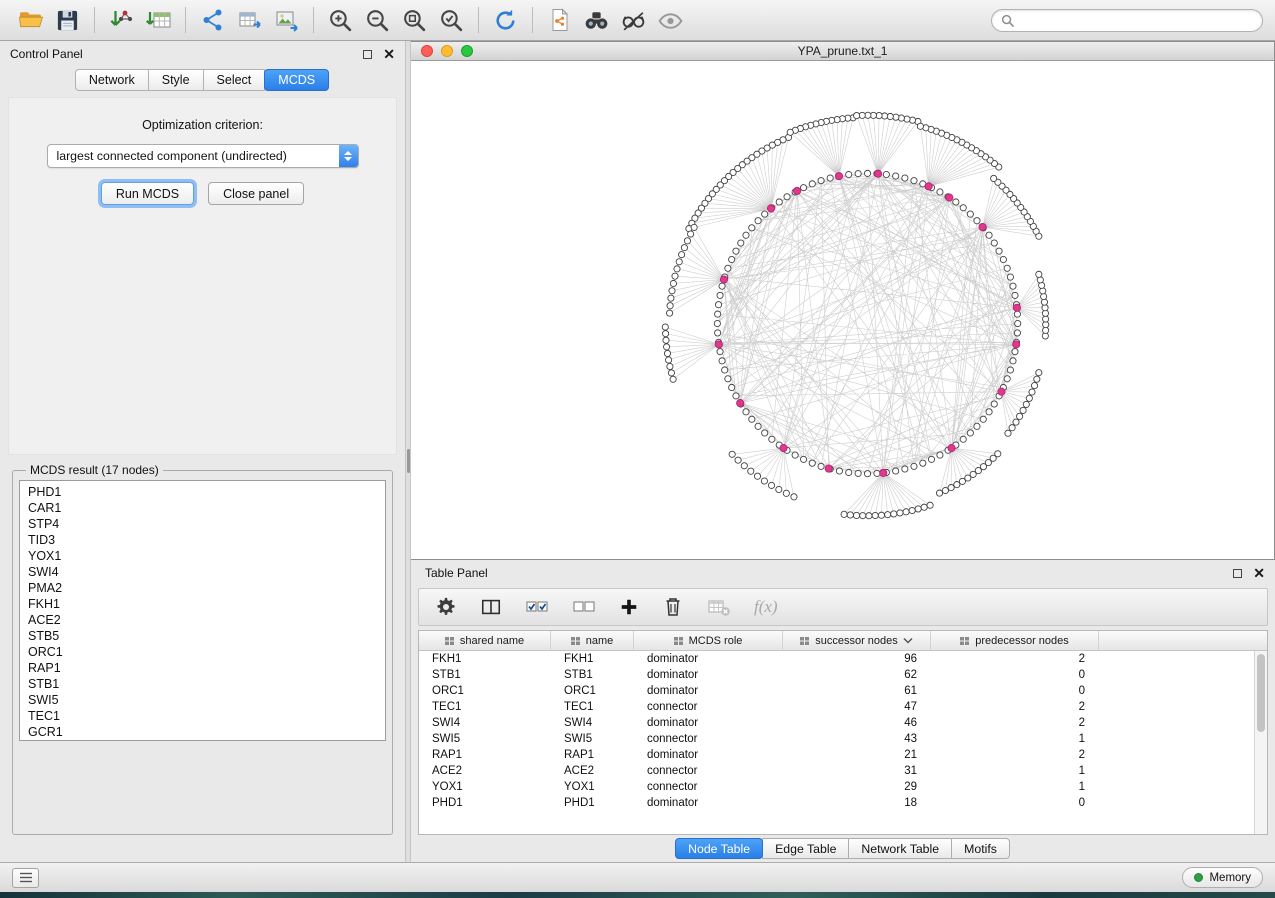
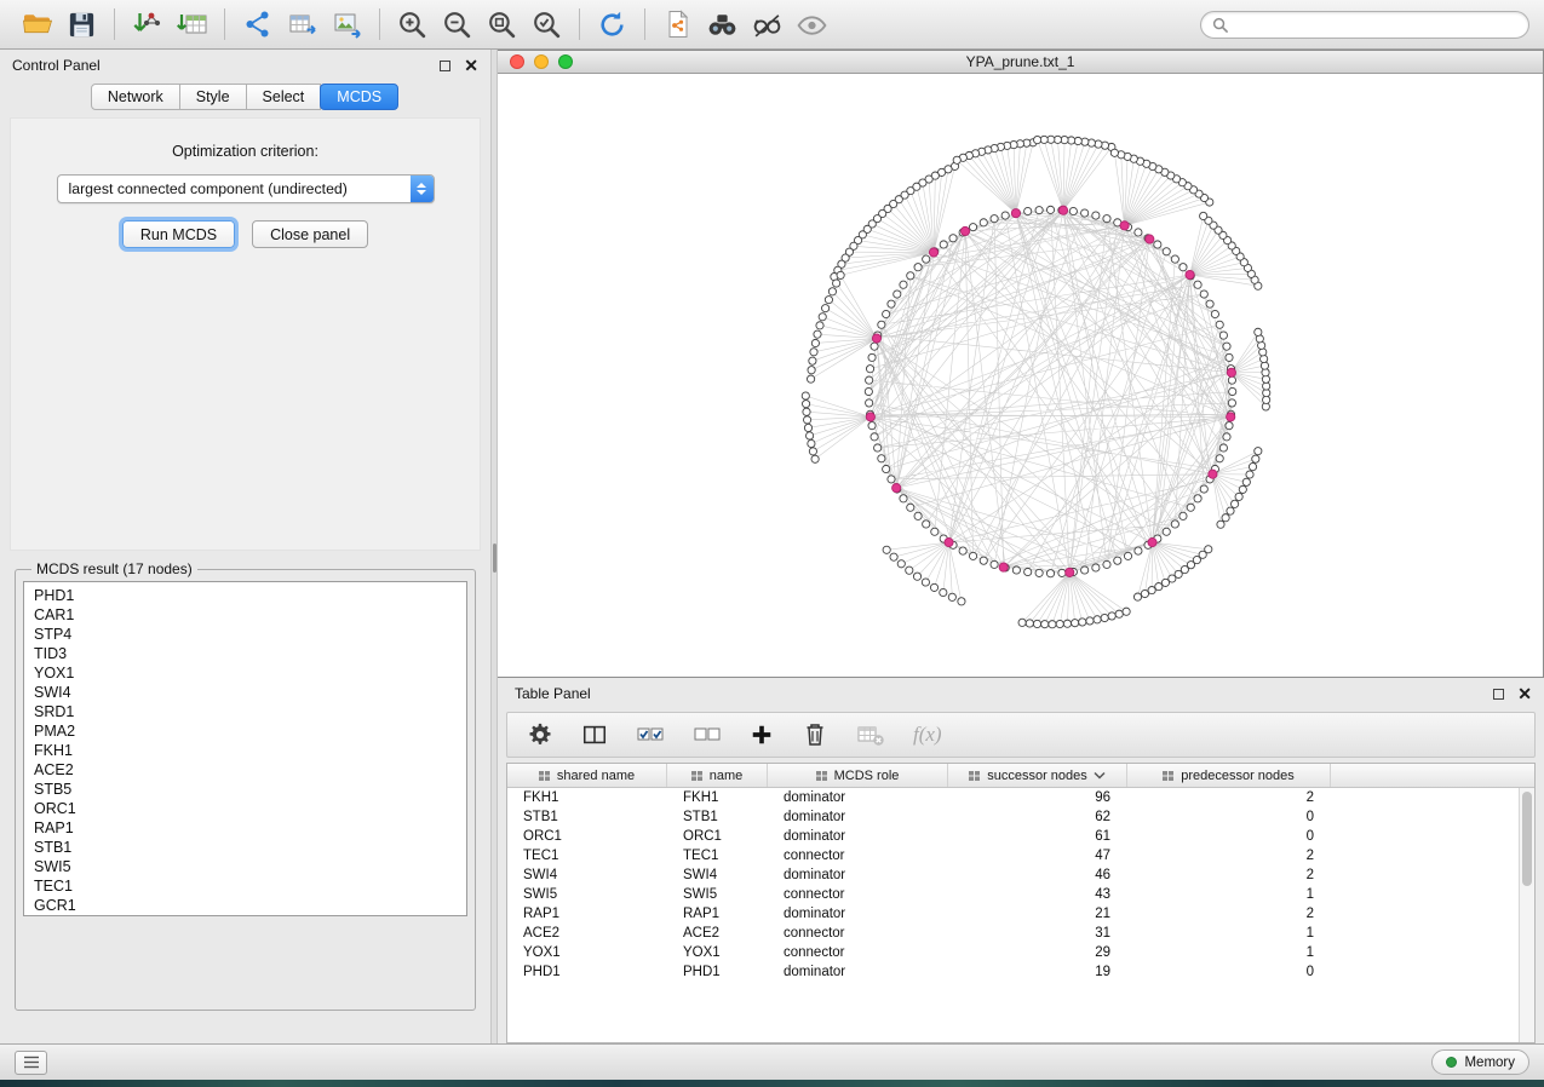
  Control Panel
  ✕
  Network
  Style
  Select
  MCDS
  Optimization criterion:
  largest connected component (undirected)
  Run MCDS
  Close panel
  MCDS result (17 nodes)
  PHD1
  CAR1
  STP4
  TID3
  YOX1
  SWI4
+ SRD1
  PMA2
  FKH1
  ACE2
  STB5
  ORC1
  RAP1
  STB1
  SWI5
  TEC1
  GCR1
  YPA_prune.txt_1
  Table Panel
  ✕
  f(x)
  shared name
  name
  MCDS role
  successor nodes
  predecessor nodes
  FKH1
  FKH1
  dominator
  96
  2
  STB1
  STB1
  dominator
  62
  0
  ORC1
  ORC1
  dominator
  61
  0
  TEC1
  TEC1
  connector
  47
  2
  SWI4
  SWI4
  dominator
  46
  2
  SWI5
  SWI5
  connector
  43
  1
  RAP1
  RAP1
  dominator
  21
  2
  ACE2
  ACE2
  connector
  31
  1
  YOX1
  YOX1
  connector
  29
  1
  PHD1
  PHD1
  dominator
- 18
+ 19
  0
- Node Table
- Edge Table
- Network Table
- Motifs
  Memory
